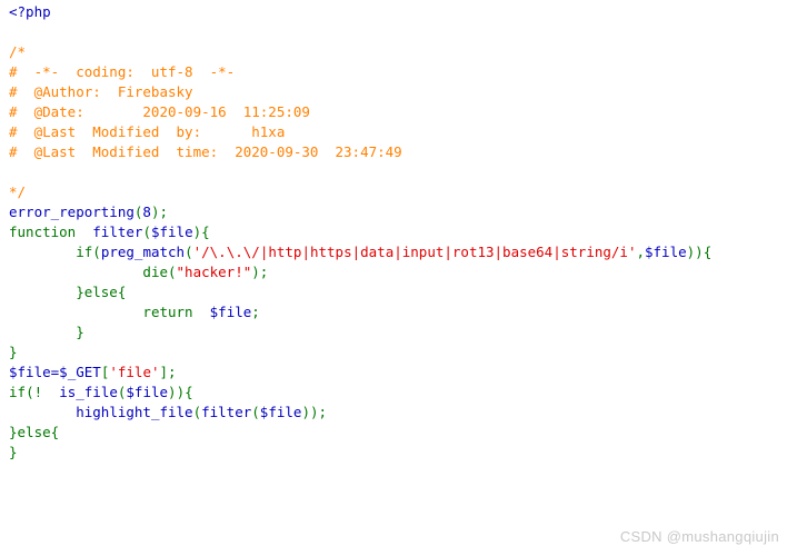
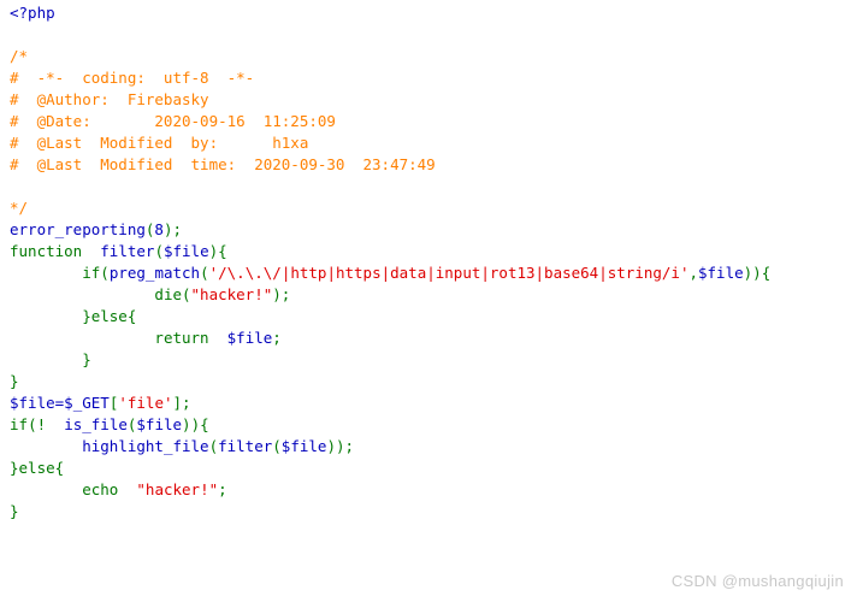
  <?php
  /*
  # -*- coding: utf-8 -*-
  # @Author: Firebasky
  # @Date: 2020-09-16 11:25:09
  # @Last Modified by: h1xa
  # @Last Modified time: 2020-09-30 23:47:49
  */
  error_reporting(8);
  function filter($file){
  if(preg_match('/\.\.\/|http|https|data|input|rot13|base64|string/i',$file)){
  die("hacker!");
  }else{
  return $file;
  }
  }
  $file=$_GET['file'];
  if(! is_file($file)){
  highlight_file(filter($file));
  }else{
+ echo "hacker!";
  }
  CSDN @mushangqiujin
